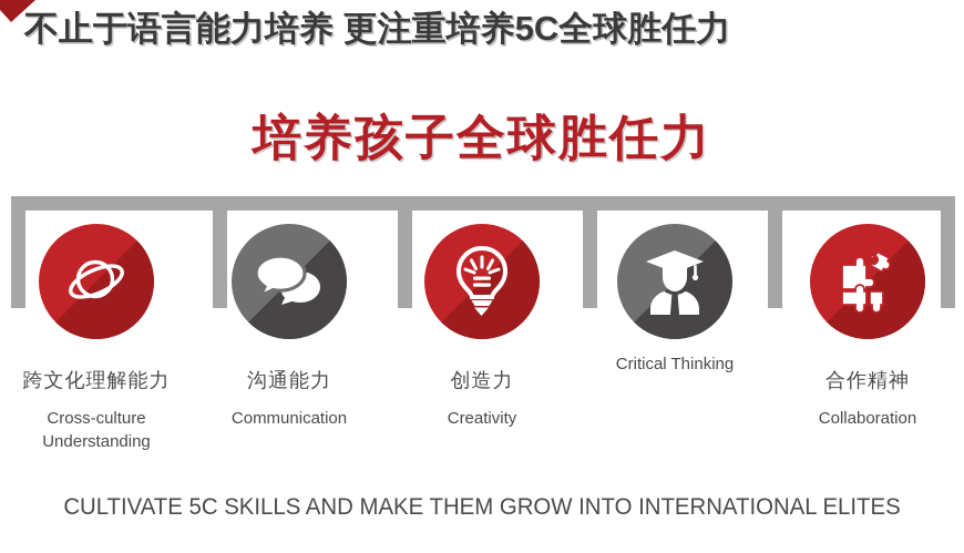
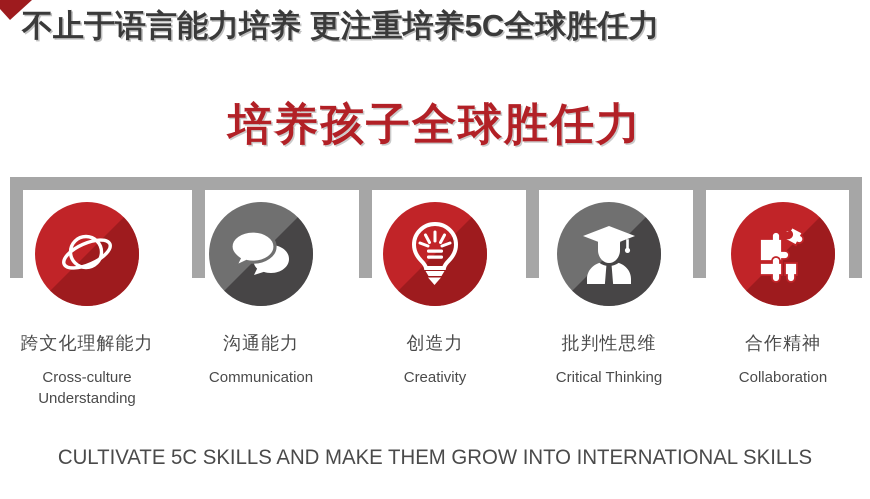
  不止于语言能力培养 更注重培养5C全球胜任力
  培养孩子全球胜任力
  跨文化理解能力
  Cross-culture Understanding
  沟通能力
  Communication
  创造力
  Creativity
+ 批判性思维
  Critical Thinking
  合作精神
  Collaboration
- CULTIVATE 5C SKILLS AND MAKE THEM GROW INTO INTERNATIONAL ELITES
+ CULTIVATE 5C SKILLS AND MAKE THEM GROW INTO INTERNATIONAL SKILLS
